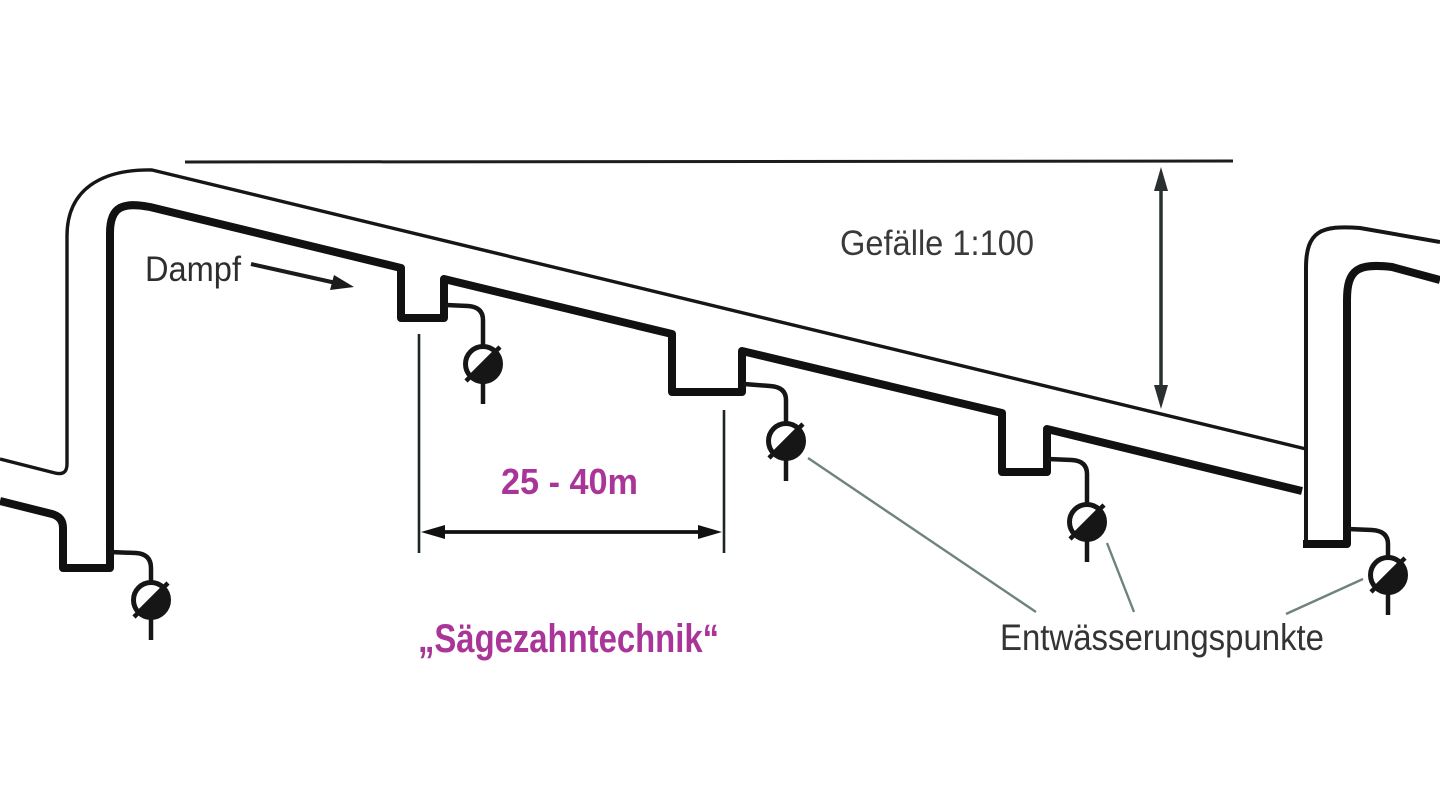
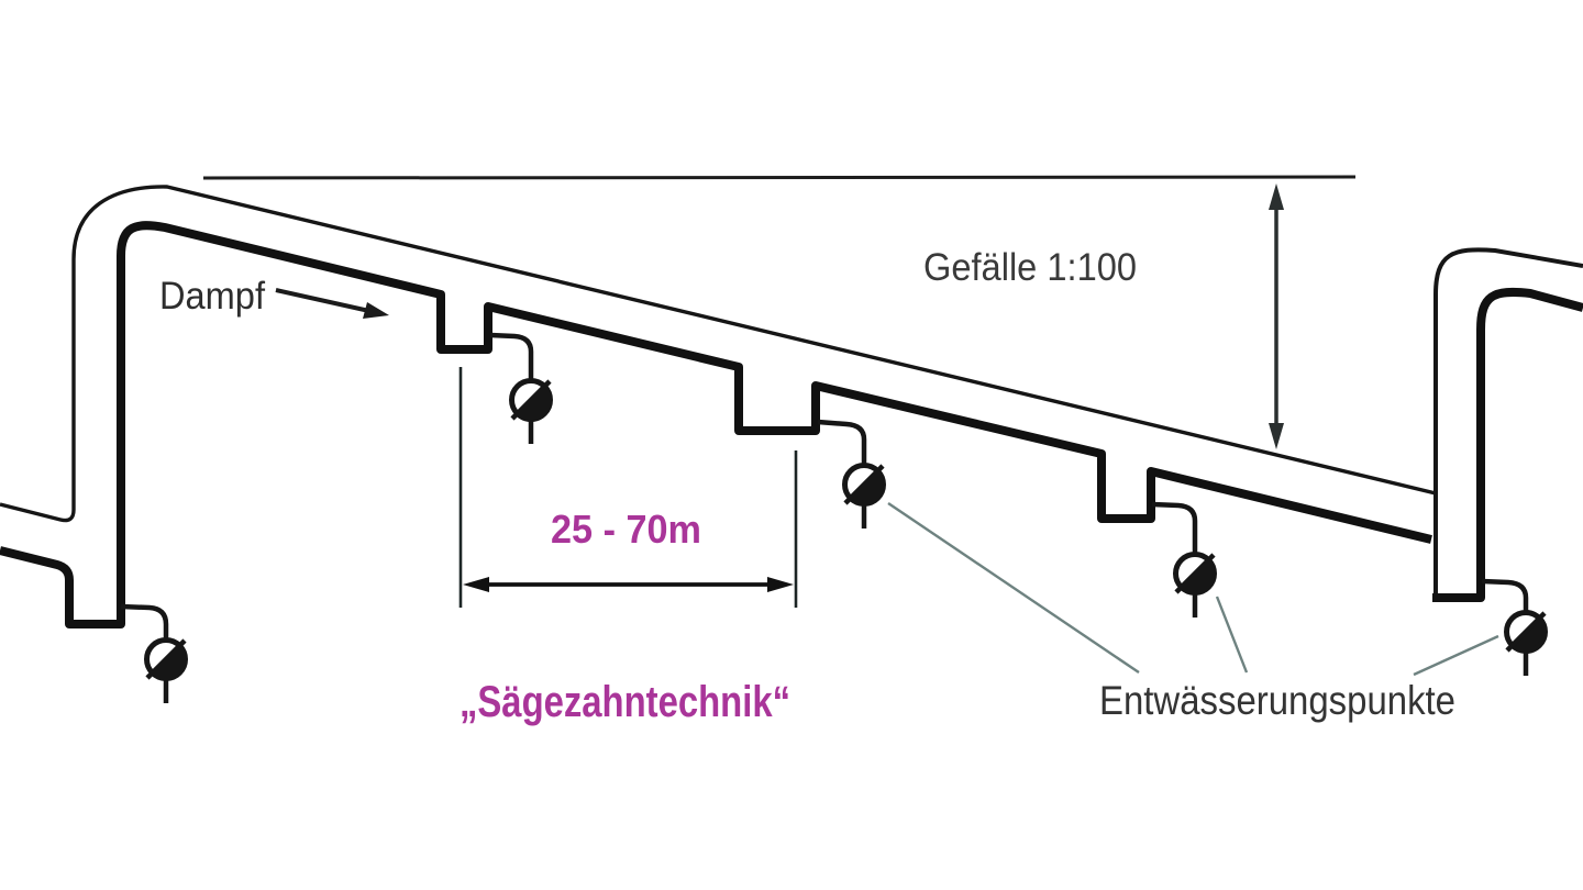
  Dampf
  Gefälle 1:100
- 25 - 40m
+ 25 - 70m
  „Sägezahntechnik“
  Entwässerungspunkte
